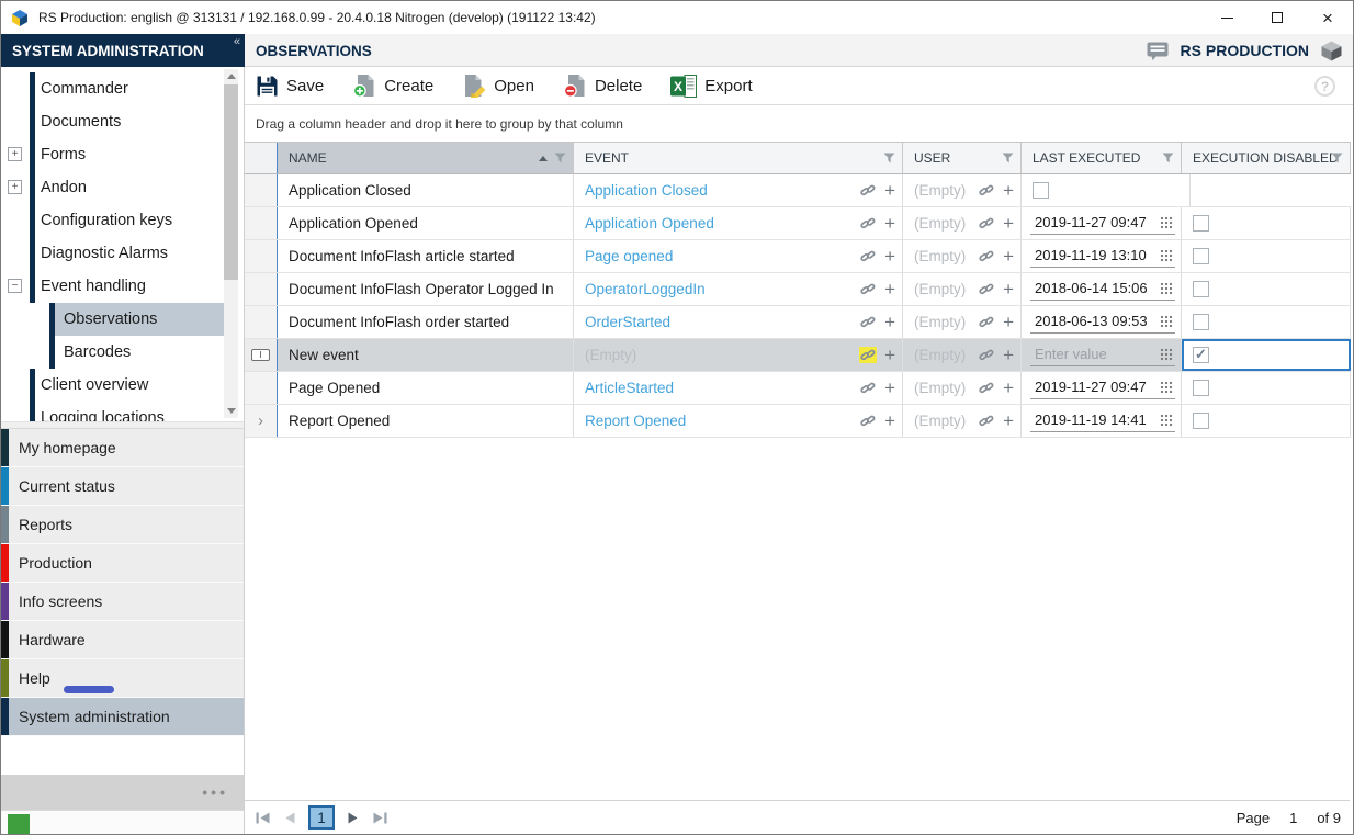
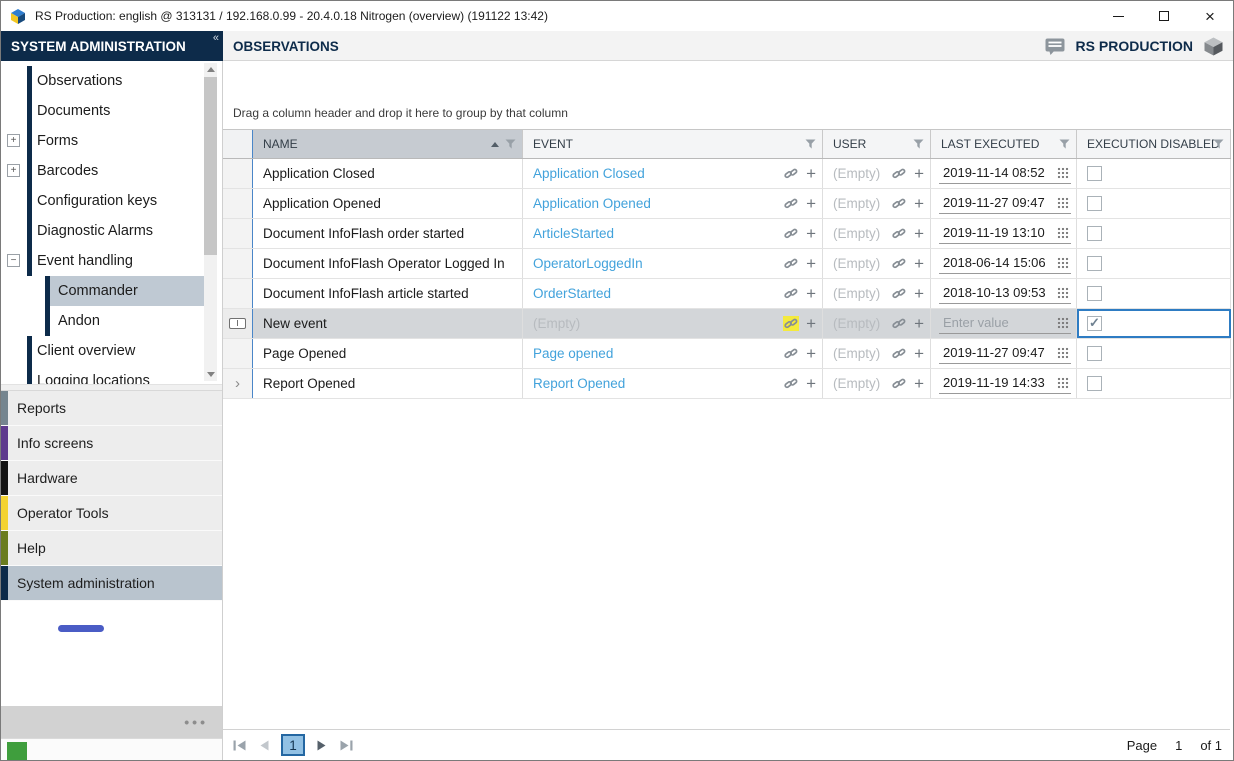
- RS Production: english @ 313131 / 192.168.0.99 - 20.4.0.18 Nitrogen (develop) (191122 13:42)
+ RS Production: english @ 313131 / 192.168.0.99 - 20.4.0.18 Nitrogen (overview) (191122 13:42)
  ×
  SYSTEM ADMINISTRATION
  «
  OBSERVATIONS
  RS PRODUCTION
- Commander
+ Observations
  Documents
  +
  Forms
  +
- Andon
+ Barcodes
  Configuration keys
  Diagnostic Alarms
  −
  Event handling
- Observations
+ Commander
- Barcodes
+ Andon
  Client overview
  Logging locations
- My homepage
- Current status
  Reports
- Production
  Info screens
  Hardware
+ Operator Tools
  Help
  System administration
  •••
- Save
- Create
- Open
- Delete
- X
- Export
- ?
  Drag a column header and drop it here to group by that column
  NAME
  EVENT
  USER
  LAST EXECUTED
  EXECUTION DISABLED
  Application Closed
  Application Closed
  +
  (Empty)
  +
+ 2019-11-14 08:52
  Application Opened
  Application Opened
  +
  (Empty)
  +
  2019-11-27 09:47
- Document InfoFlash article started
+ Document InfoFlash order started
- Page opened
+ ArticleStarted
  +
  (Empty)
  +
  2019-11-19 13:10
  Document InfoFlash Operator Logged In
  OperatorLoggedIn
  +
  (Empty)
  +
  2018-06-14 15:06
- Document InfoFlash order started
+ Document InfoFlash article started
  OrderStarted
  +
  (Empty)
  +
- 2018-06-13 09:53
+ 2018-10-13 09:53
  I
  New event
  (Empty)
  +
  (Empty)
  +
  Enter value
  Page Opened
- ArticleStarted
+ Page opened
  +
  (Empty)
  +
  2019-11-27 09:47
  ›
  Report Opened
  Report Opened
  +
  (Empty)
  +
- 2019-11-19 14:41
+ 2019-11-19 14:33
  1
  Page
  1
- of 9
+ of 1
